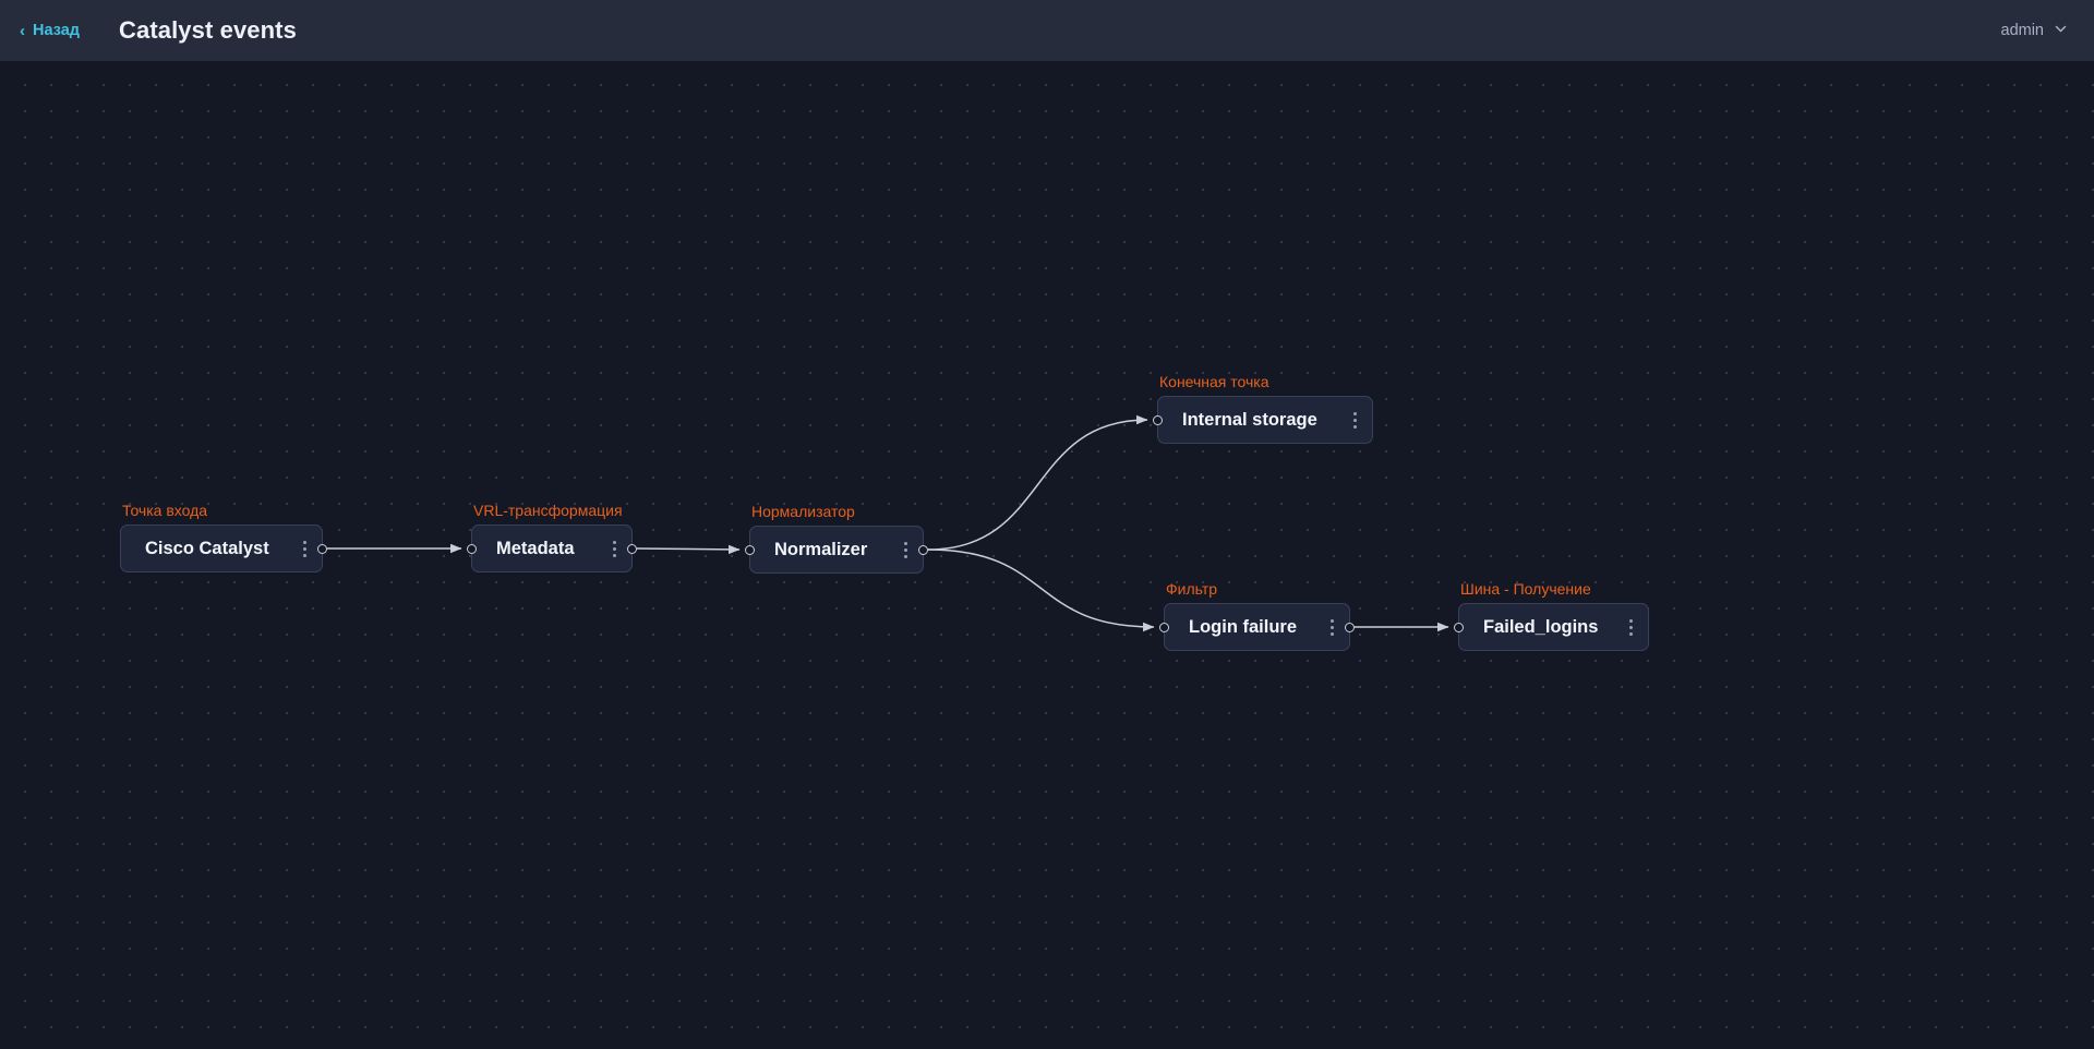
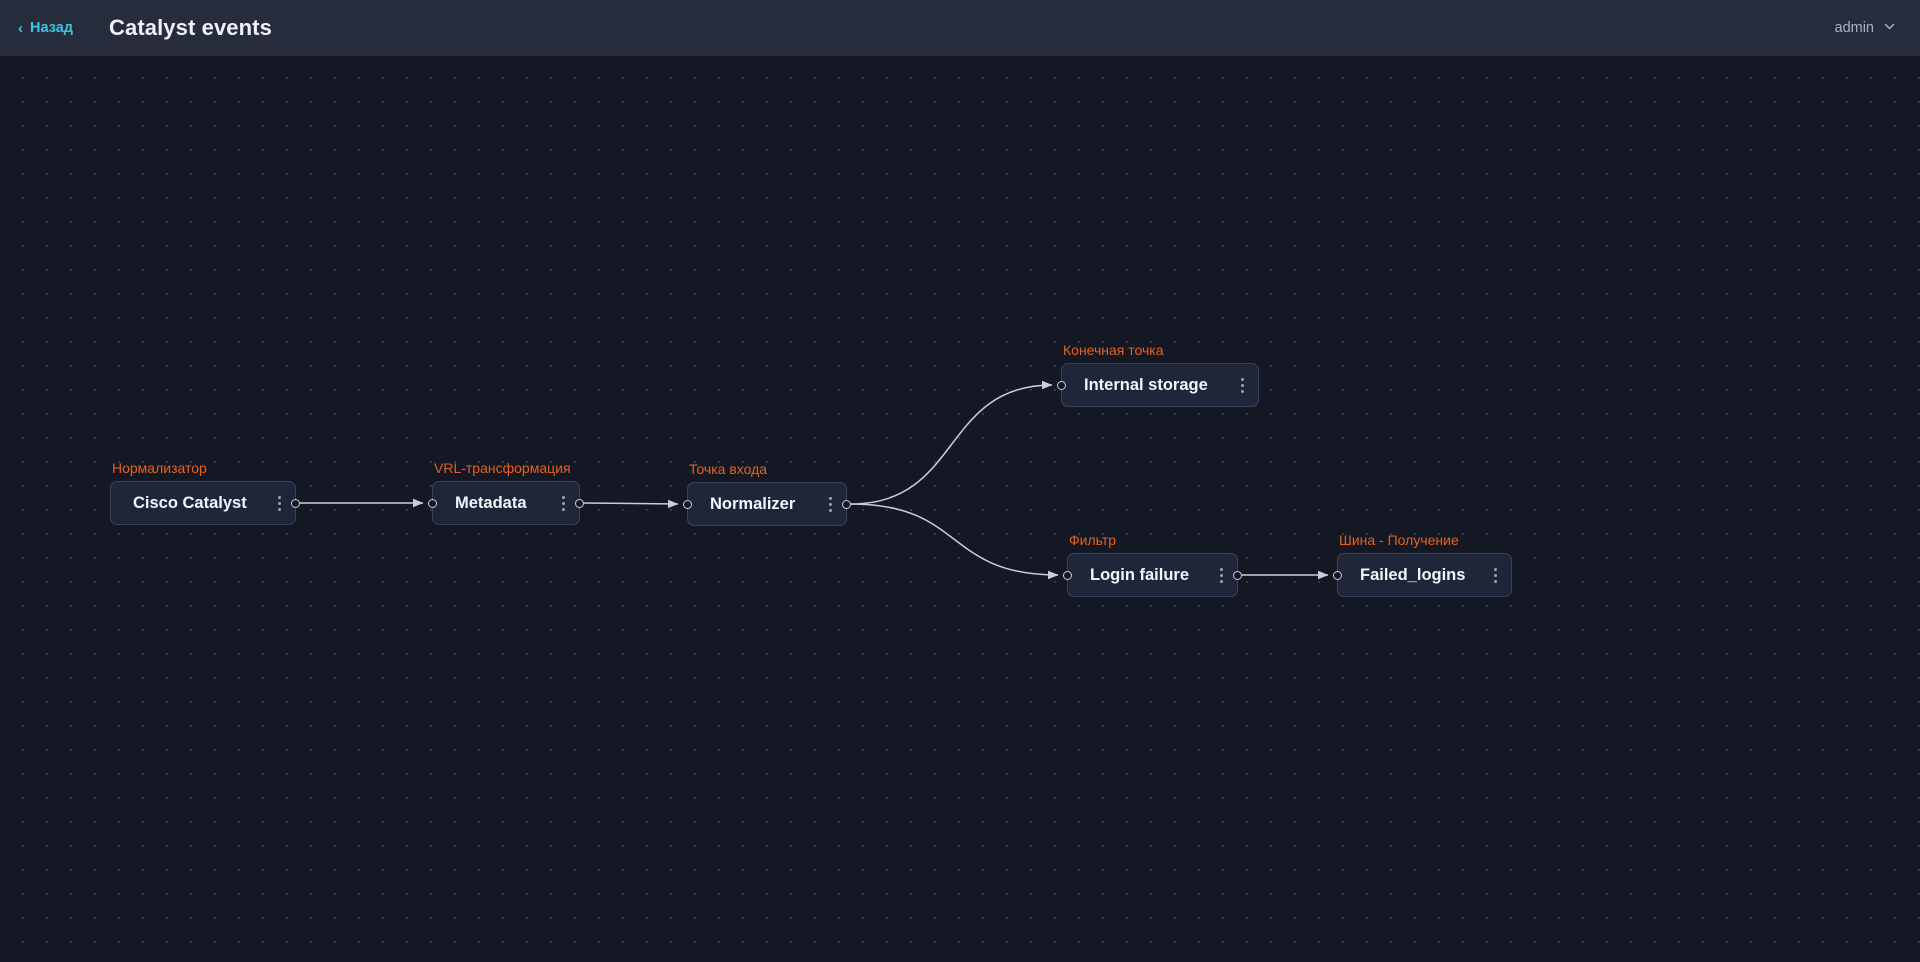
  ‹
  Назад
  Catalyst events
  admin
- Точка входа
+ Нормализатор
  Cisco Catalyst
  VRL-трансформация
  Metadata
- Нормализатор
+ Точка входа
  Normalizer
  Конечная точка
  Internal storage
  Фильтр
  Login failure
  Шина - Получение
  Failed_logins
